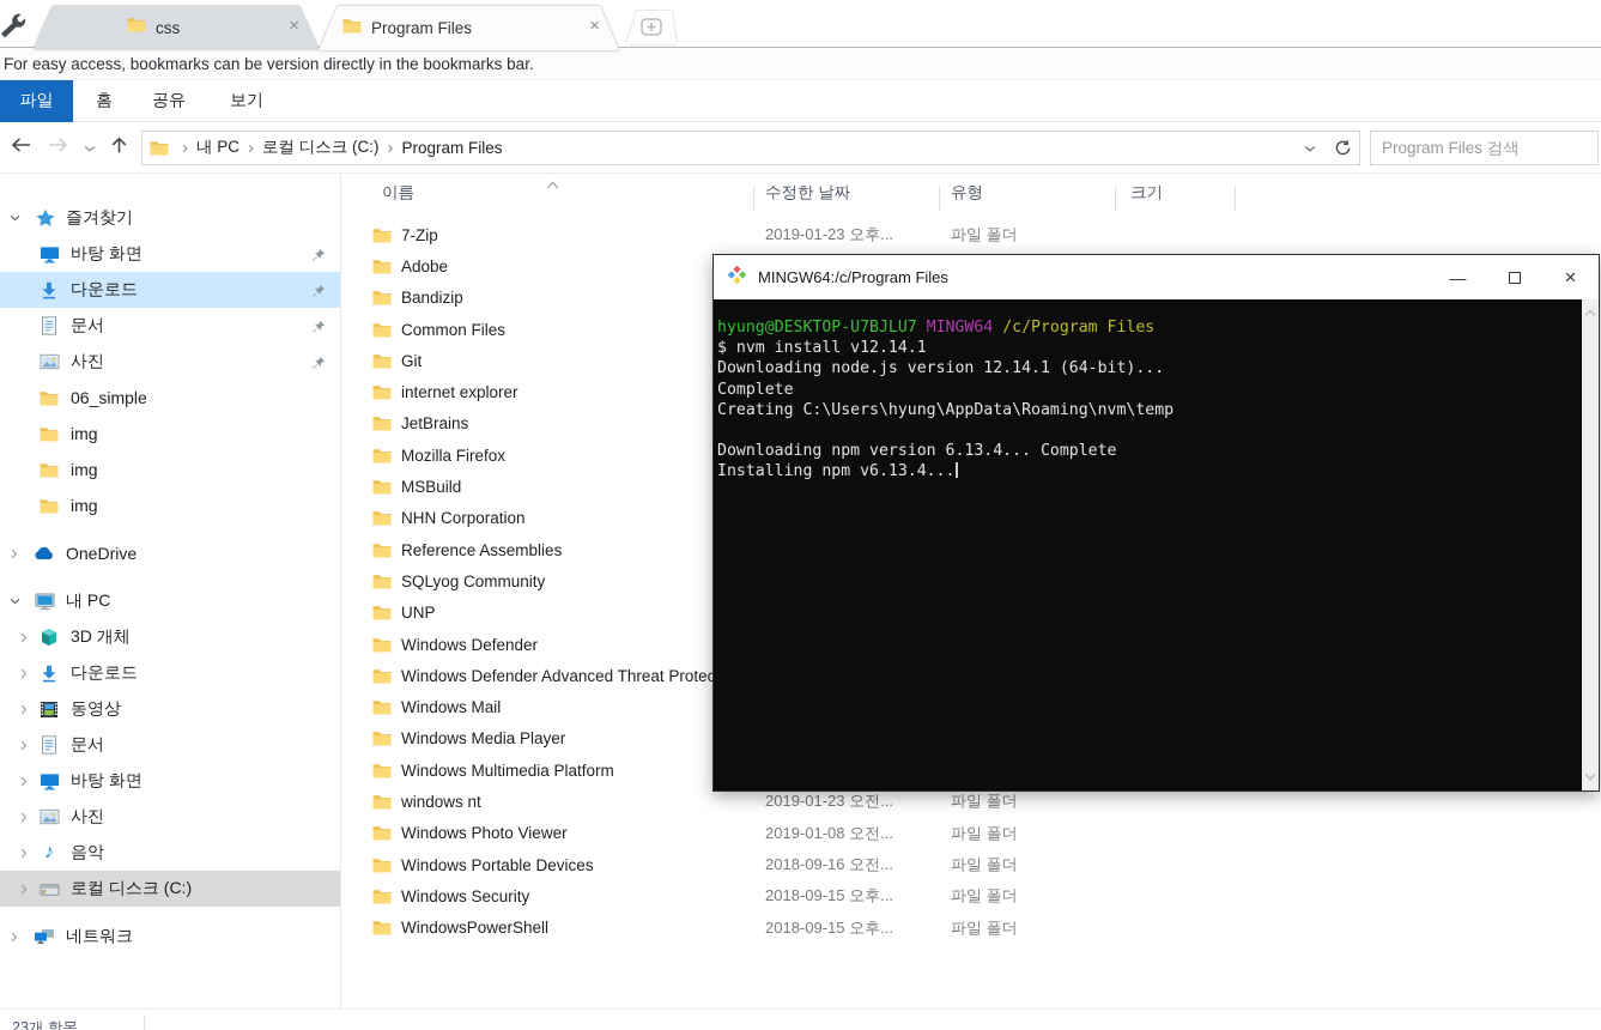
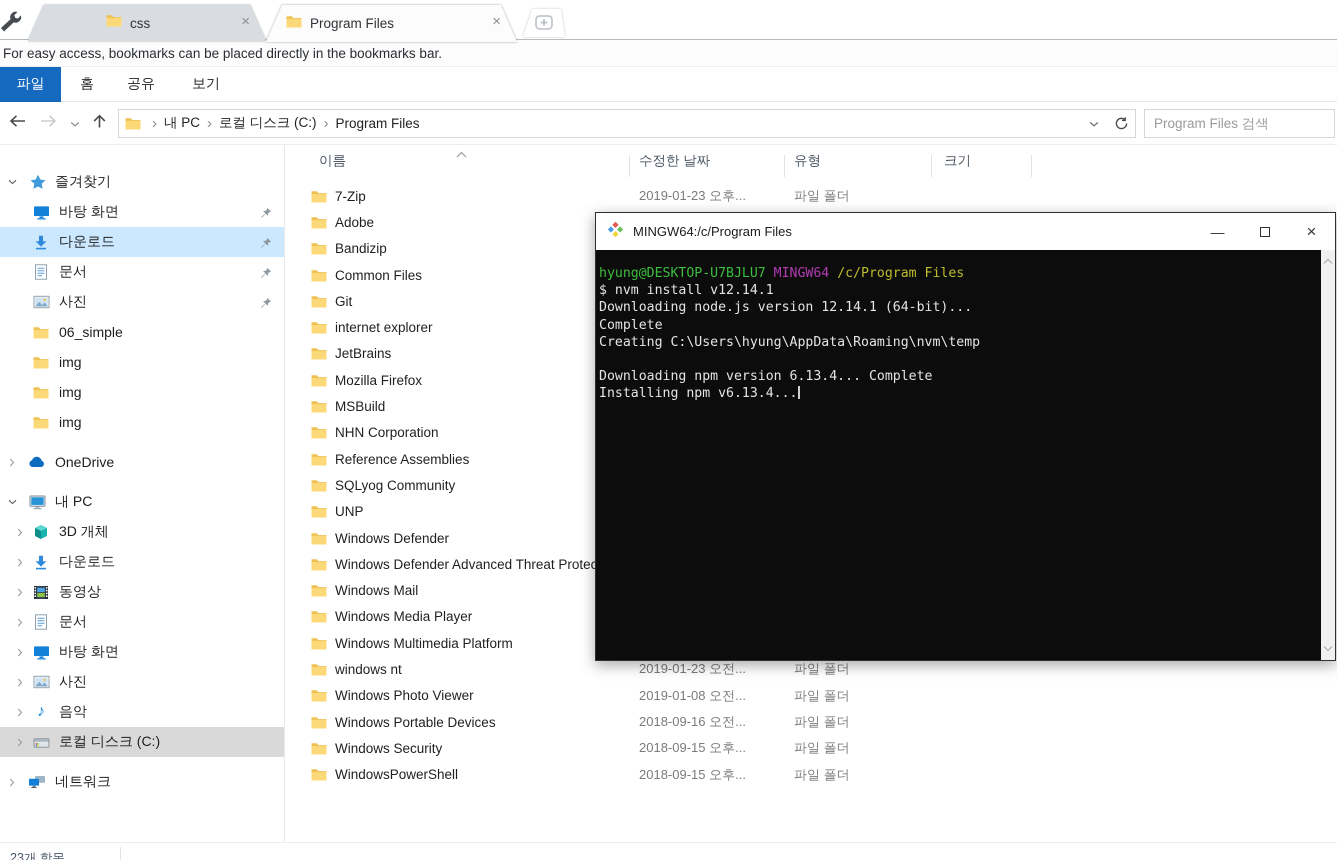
  css
  ×
  Program Files
  ×
- For easy access, bookmarks can be version directly in the bookmarks bar.
+ For easy access, bookmarks can be placed directly in the bookmarks bar.
  파일
  홈
  공유
  보기
  ›
  내 PC
  ›
  로컬 디스크 (C:)
  ›
  Program Files
  Program Files 검색
  즐겨찾기
  바탕 화면
  다운로드
  문서
  사진
  06_simple
  img
  img
  img
  OneDrive
  내 PC
  3D 개체
  다운로드
  동영상
  문서
  바탕 화면
  사진
  ♪
  음악
  로컬 디스크 (C:)
  네트워크
  이름
  수정한 날짜
  유형
  크기
  7-Zip
  2019-01-23 오후...
  파일 폴더
  Adobe
  Bandizip
  Common Files
  Git
  internet explorer
  JetBrains
  Mozilla Firefox
  MSBuild
  NHN Corporation
  Reference Assemblies
  SQLyog Community
  UNP
  Windows Defender
  Windows Defender Advanced Threat Prote
  Windows Mail
  Windows Media Player
  Windows Multimedia Platform
  windows nt
  2019-01-23 오전...
  파일 폴더
  Windows Photo Viewer
  2019-01-08 오전...
  파일 폴더
  Windows Portable Devices
  2018-09-16 오전...
  파일 폴더
  Windows Security
  2018-09-15 오후...
  파일 폴더
  WindowsPowerShell
  2018-09-15 오후...
  파일 폴더
  23개 항목
  MINGW64:/c/Program Files
  —
  ×
  hyung@DESKTOP-U7BJLU7 MINGW64 /c/Program Files
  $ nvm install v12.14.1
  Downloading node.js version 12.14.1 (64-bit)...
  Complete
  Creating C:\Users\hyung\AppData\Roaming\nvm\temp
  Downloading npm version 6.13.4... Complete
  Installing npm v6.13.4...
